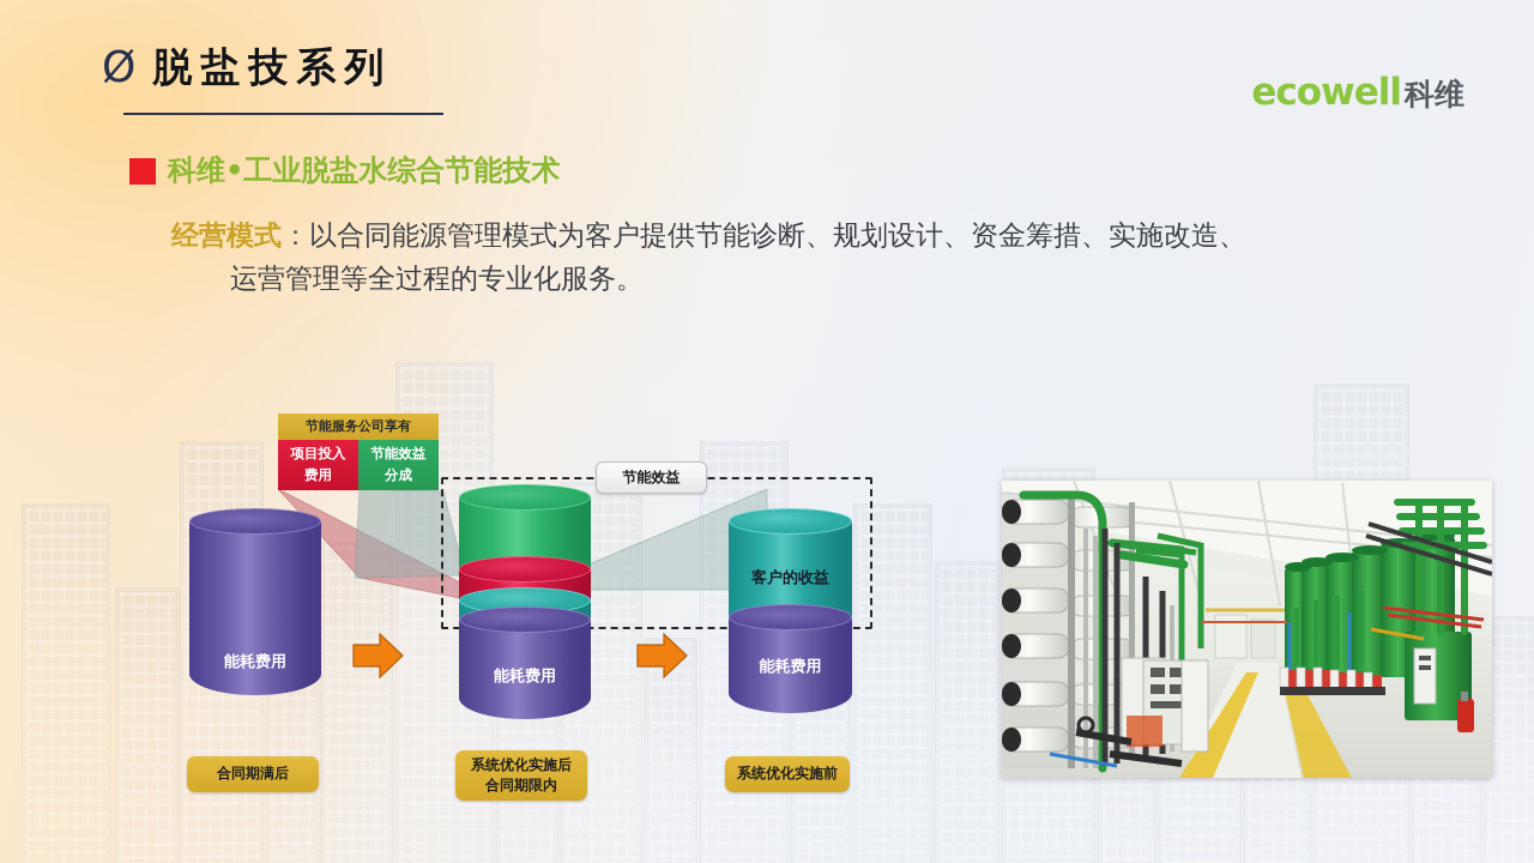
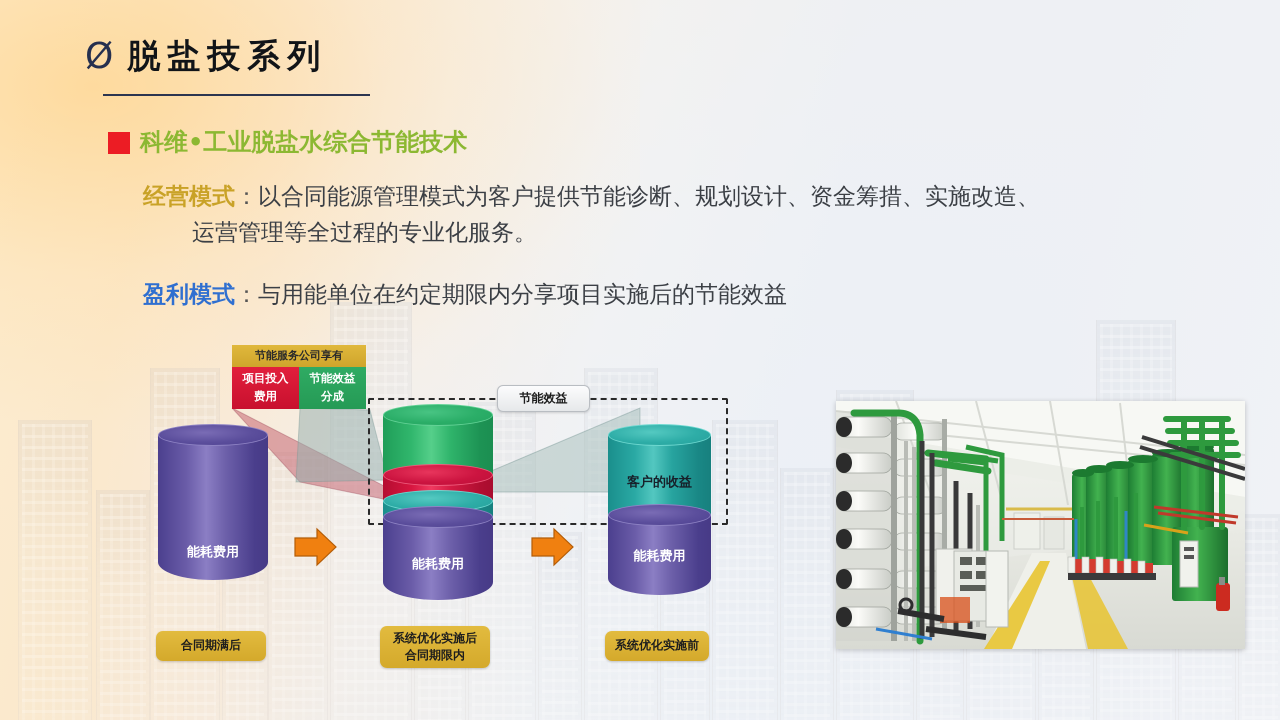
  Ø
  脱盐技系列
- ecowell
- 科维
  科维•工业脱盐水综合节能技术
  经营模式：以合同能源管理模式为客户提供节能诊断、规划设计、资金筹措、实施改造、
  运营管理等全过程的专业化服务。
+ 盈利模式：与用能单位在约定期限内分享项目实施后的节能效益
  能耗费用
  能耗费用
  客户的收益
  能耗费用
  节能服务公司享有
  项目投入
  费用
  节能效益
  分成
  节能效益
  合同期满后
  系统优化实施后
  合同期限内
  系统优化实施前
